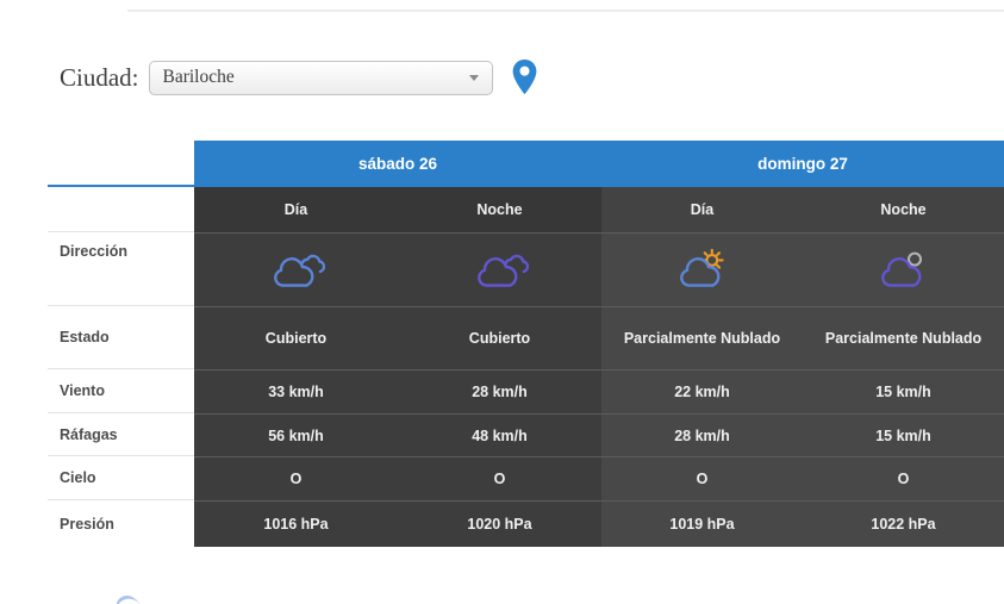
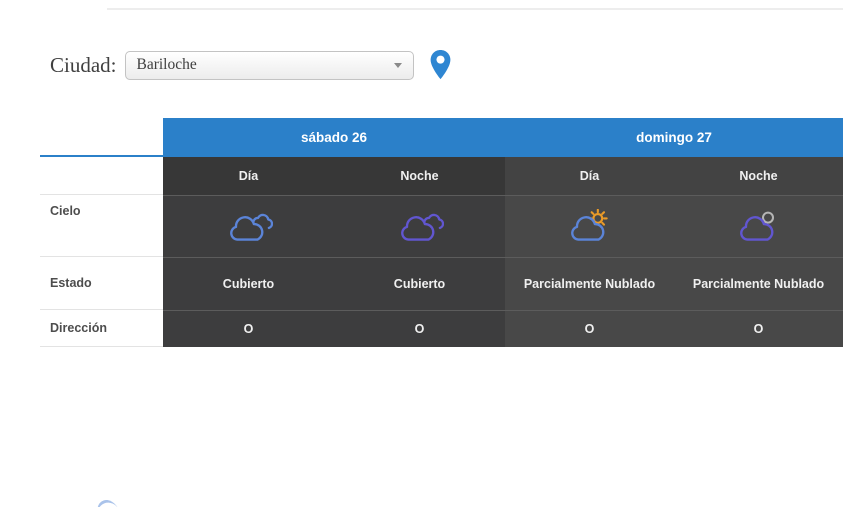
  Ciudad:
  Bariloche
  	sábado 26	domingo 27
  	Día	Noche	Día	Noche
- Dirección
+ Cielo
  Estado	Cubierto	Cubierto	Parcialmente Nublado	Parcialmente Nublado
- Viento	33 km/h	28 km/h	22 km/h	15 km/h
- Ráfagas	56 km/h	48 km/h	28 km/h	15 km/h
- Cielo	O	O	O	O
+ Dirección	O	O	O	O
- Presión	1016 hPa	1020 hPa	1019 hPa	1022 hPa
